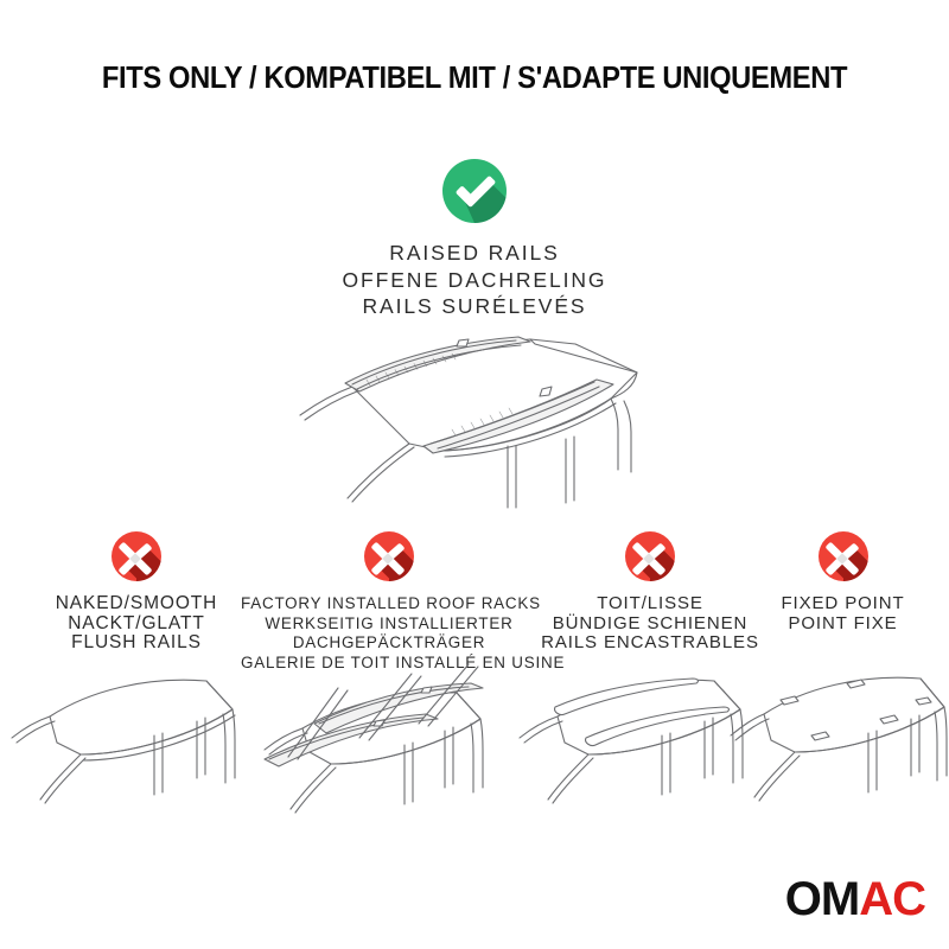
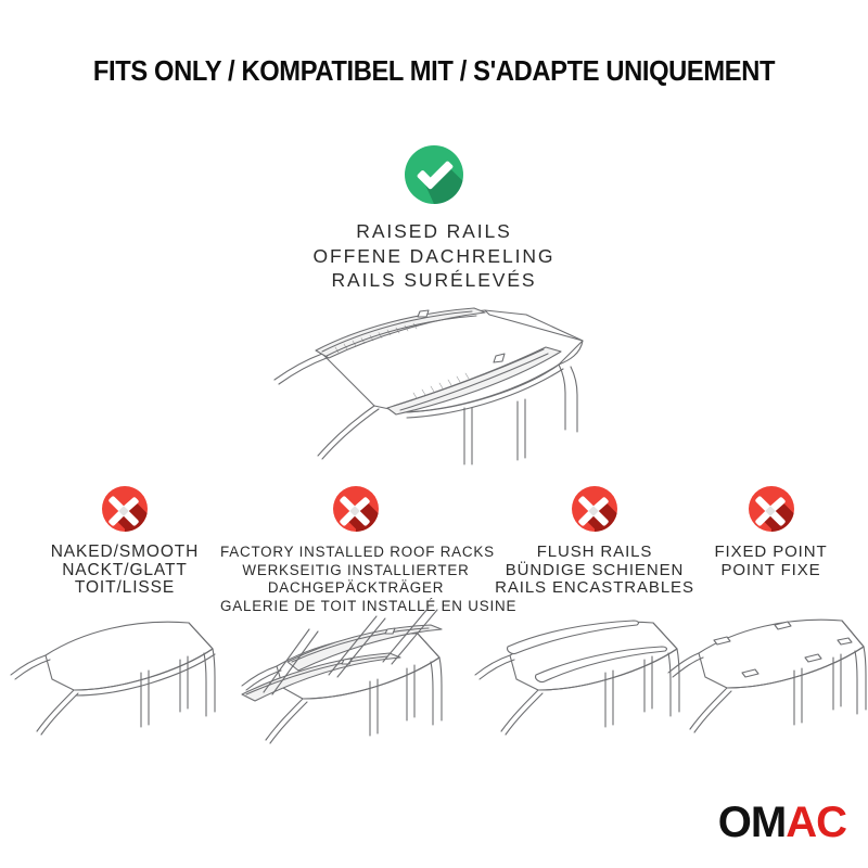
  FITS ONLY / KOMPATIBEL MIT / S'ADAPTE UNIQUEMENT
  RAISED RAILS
  OFFENE DACHRELING
  RAILS SURÉLEVÉS
  NAKED/SMOOTH
  NACKT/GLATT
- FLUSH RAILS
+ TOIT/LISSE
  FACTORY INSTALLED ROOF RACKS
  WERKSEITIG INSTALLIERTER
  DACHGEPÄCKTRÄGER
  GALERIE DE TOIT INSTALLÉ EN US
- TOIT/LISSE
+ FLUSH RAILS
  BÜNDIGE SCHIENEN
  RAILS ENCASTRABLES
  FIXED POINT
  POINT FIXE
  OMAC
